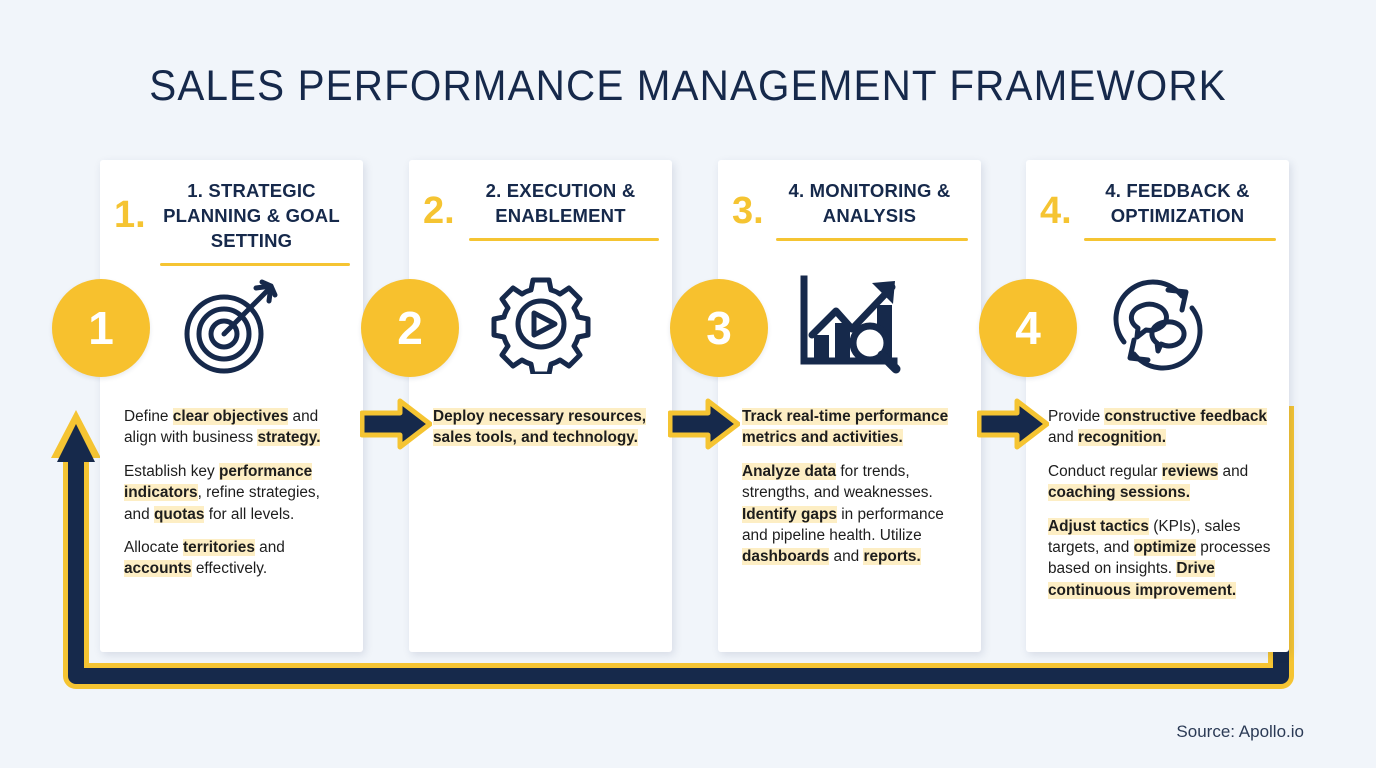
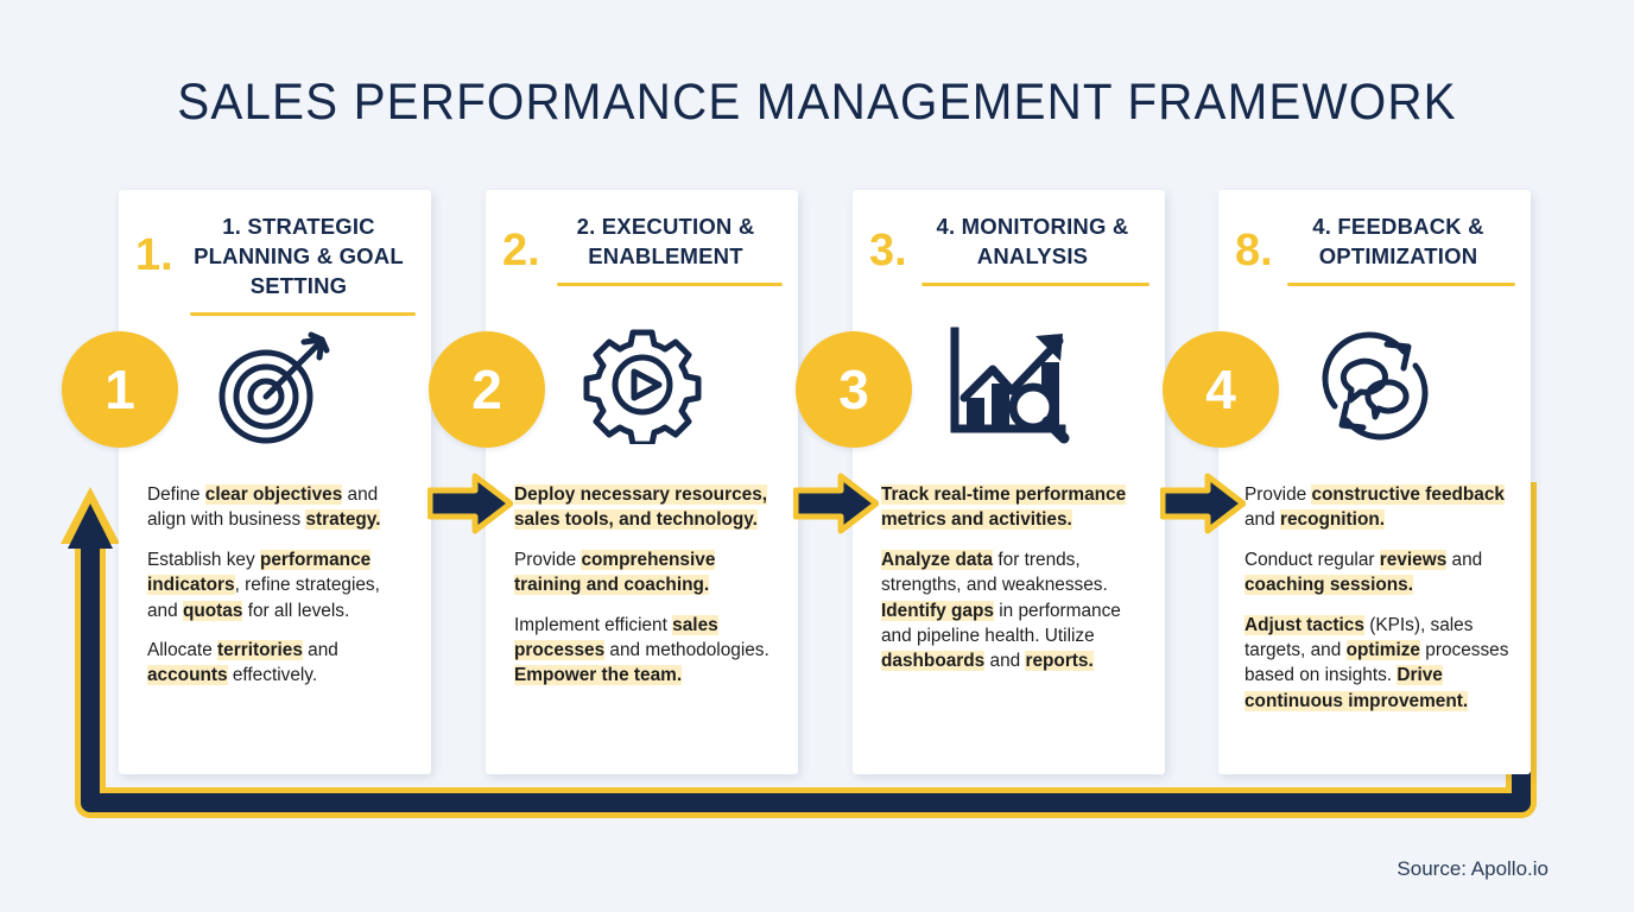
  SALES PERFORMANCE MANAGEMENT FRAMEWORK
  1.
  1. STRATEGIC PLANNING & GOAL SETTING
  Define clear objectives and align with business strategy.
  Establish key performance indicators, refine strategies, and quotas for all levels.
  Allocate territories and accounts effectively.
  2.
  2. EXECUTION & ENABLEMENT
  Deploy necessary resources, sales tools, and technology.
+ Provide comprehensive training and coaching.
+ Implement efficient sales processes and methodologies. Empower the team.
  3.
  4. MONITORING & ANALYSIS
  Track real-time performance metrics and activities.
  Analyze data for trends, strengths, and weaknesses. Identify gaps in performance and pipeline health. Utilize dashboards and reports.
- 4.
+ 8.
  4. FEEDBACK & OPTIMIZATION
  Provide constructive feedback and recognition.
  Conduct regular reviews and coaching sessions.
  Adjust tactics (KPIs), sales targets, and optimize processes based on insights. Drive continuous improvement.
  1
  2
  3
  4
  Source: Apollo.io
